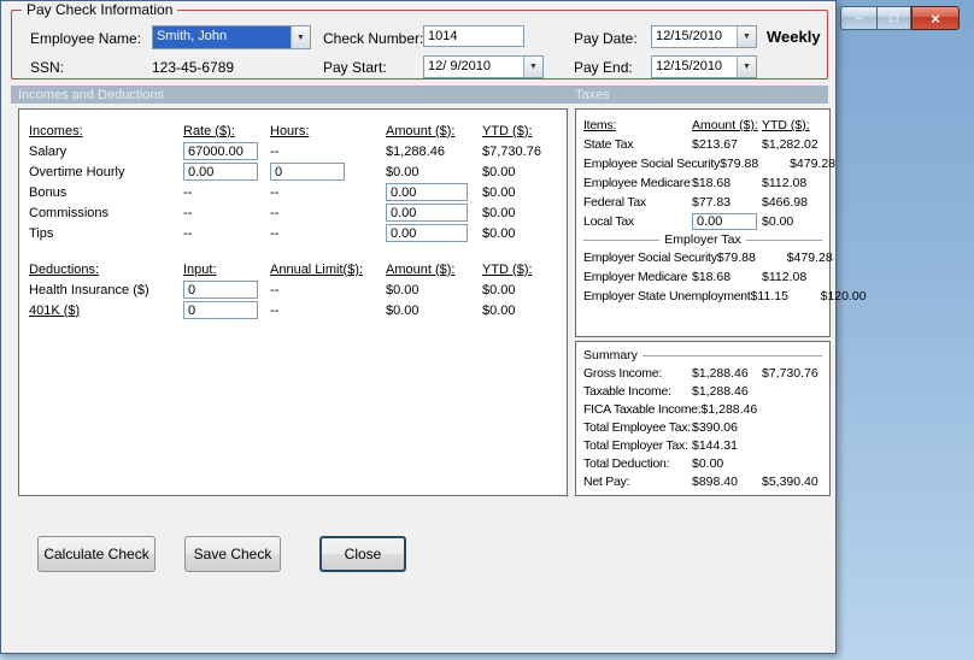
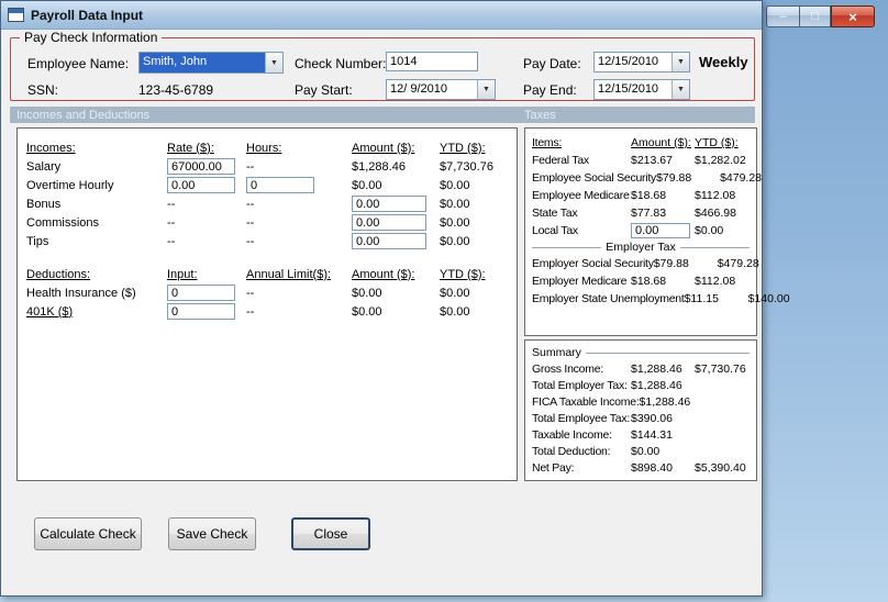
  –
  □
  ×
+ Payroll Data Input
  Pay Check Information
  Employee Name:
  Smith, John
  Check Number:
  1014
  Pay Date:
  12/15/2010
  Weekly
  SSN:
  123-45-6789
  Pay Start:
  12/ 9/2010
  Pay End:
  12/15/2010
  Incomes and Deductions
  Taxes
  Incomes:
  Rate ($):
  Hours:
  Amount ($):
  YTD ($):
  Salary
  67000.00
  --
  $1,288.46
  $7,730.76
  Overtime Hourly
  0.00
  0
  $0.00
  $0.00
  Bonus
  --
  --
  0.00
  $0.00
  Commissions
  --
  --
  0.00
  $0.00
  Tips
  --
  --
  0.00
  $0.00
  Deductions:
  Input:
  Annual Limit($):
  Amount ($):
  YTD ($):
  Health Insurance ($)
  0
  --
  $0.00
  $0.00
  401K ($)
  0
  --
  $0.00
  $0.00
  Items:
  Amount ($):
  YTD ($):
- State Tax
+ Federal Tax
  $213.67
  $1,282.02
  Employee Social Security
  $79.88
  $479.28
  Employee Medicare
  $18.68
  $112.08
- Federal Tax
+ State Tax
  $77.83
  $466.98
  Local Tax
  0.00
  $0.00
  Employer Tax
  Employer Social Security
  $79.88
  $479.28
  Employer Medicare
  $18.68
  $112.08
  Employer State Unemployment
  $11.15
- $120.00
+ $140.00
  Summary
  Gross Income:
  $1,288.46
  $7,730.76
- Taxable Income:
+ Total Employer Tax:
  $1,288.46
  FICA Taxable Income:
  $1,288.46
  Total Employee Tax:
  $390.06
- Total Employer Tax:
+ Taxable Income:
  $144.31
  Total Deduction:
  $0.00
  Net Pay:
  $898.40
  $5,390.40
  Calculate Check
  Save Check
  Close
